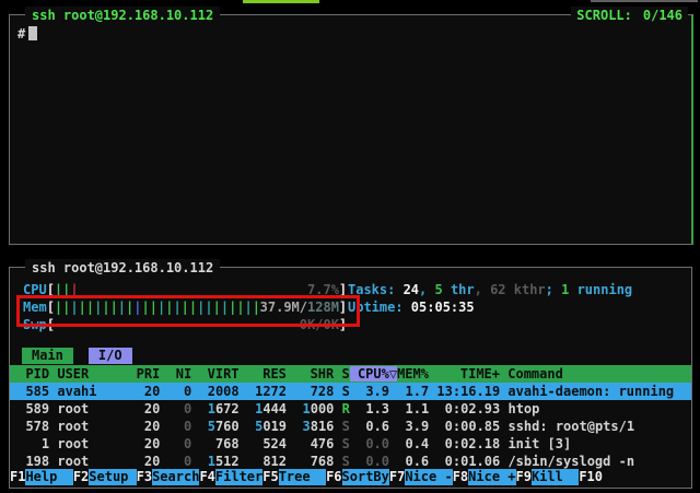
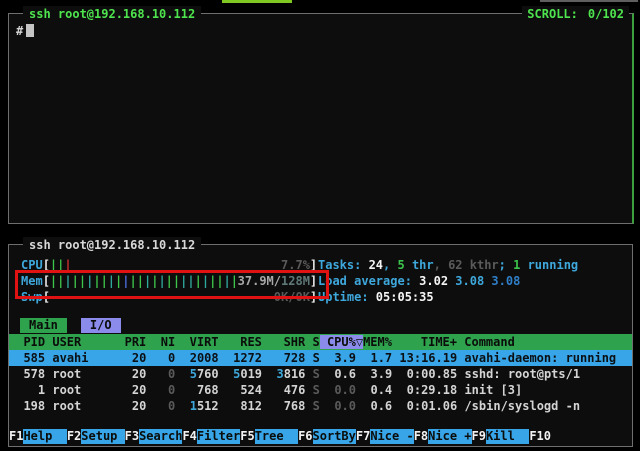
  ssh root@192.168.10.112
  SCROLL:
- 0/146
+ 0/102
  #
  ssh root@192.168.10.112
  CPU[|||
  7.7%
  ]
  Mem[||||||||||||||||||||||||||
  37.9M/128M
  ]
  Swp[
  0K/0K
  ]
  Tasks: 24, 5 thr, 62 kthr; 1 running
+ Load average: 3.02 3.08 3.08
  Uptime: 05:05:35
  Main
  I/O
  PID USER PRI NI VIRT RES SHR S CPU%▽MEM% TIME+ Command
  585 avahi 20 0 2008 1272 728 S 3.9 1.7 13:16.19 avahi-daemon: running
- 589 root 20 0 1672 1444 1000 R 1.3 1.1 0:02.93 htop
  578 root 20 0 5760 5019 3816 S 0.6 3.9 0:00.85 sshd: root@pts/1
- 1 root 20 0 768 524 476 S 0.0 0.4 0:02.18 init [3]
+ 1 root 20 0 768 524 476 S 0.0 0.4 0:29.18 init [3]
  198 root 20 0 1512 812 768 S 0.0 0.6 0:01.06 /sbin/syslogd -n
  F1
  Help
  F2
  Setup
  F3
  Search
  F4
  Filter
  F5
  Tree
  F6
  SortBy
  F7
  Nice -
  F8
  Nice +
  F9
  Kill
  F10
